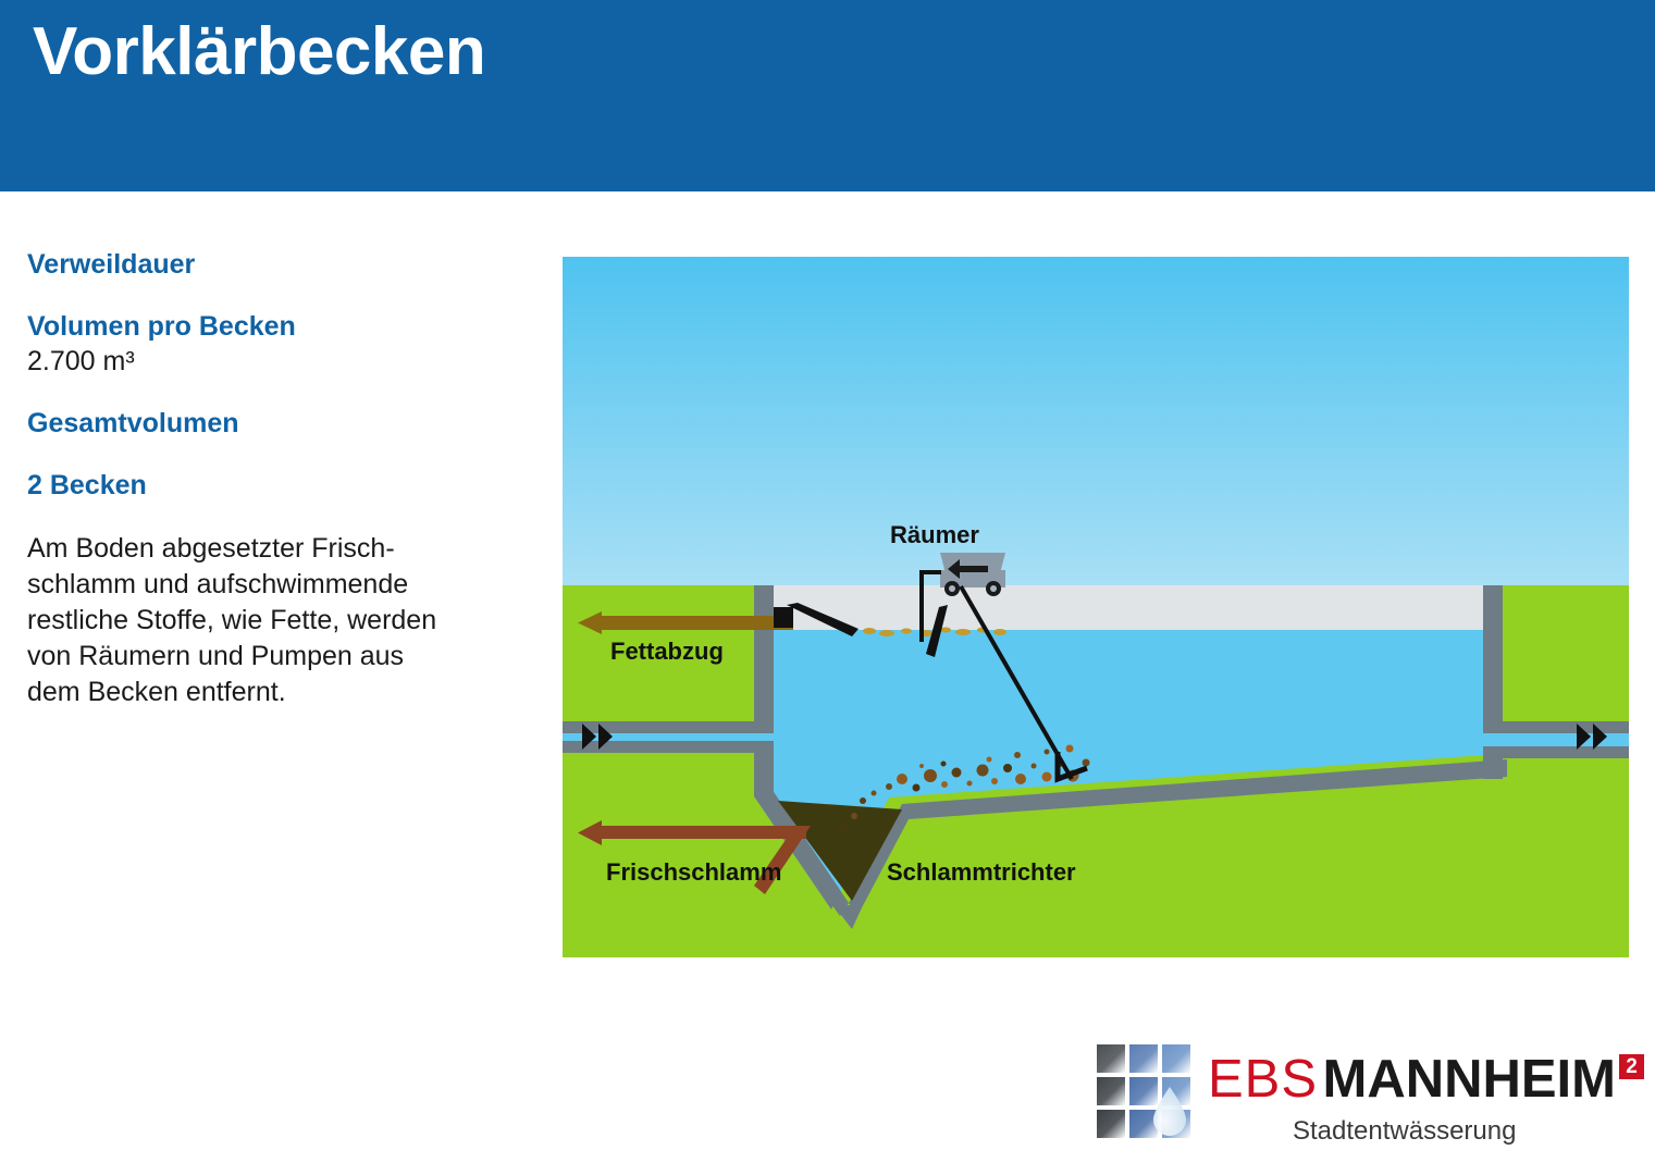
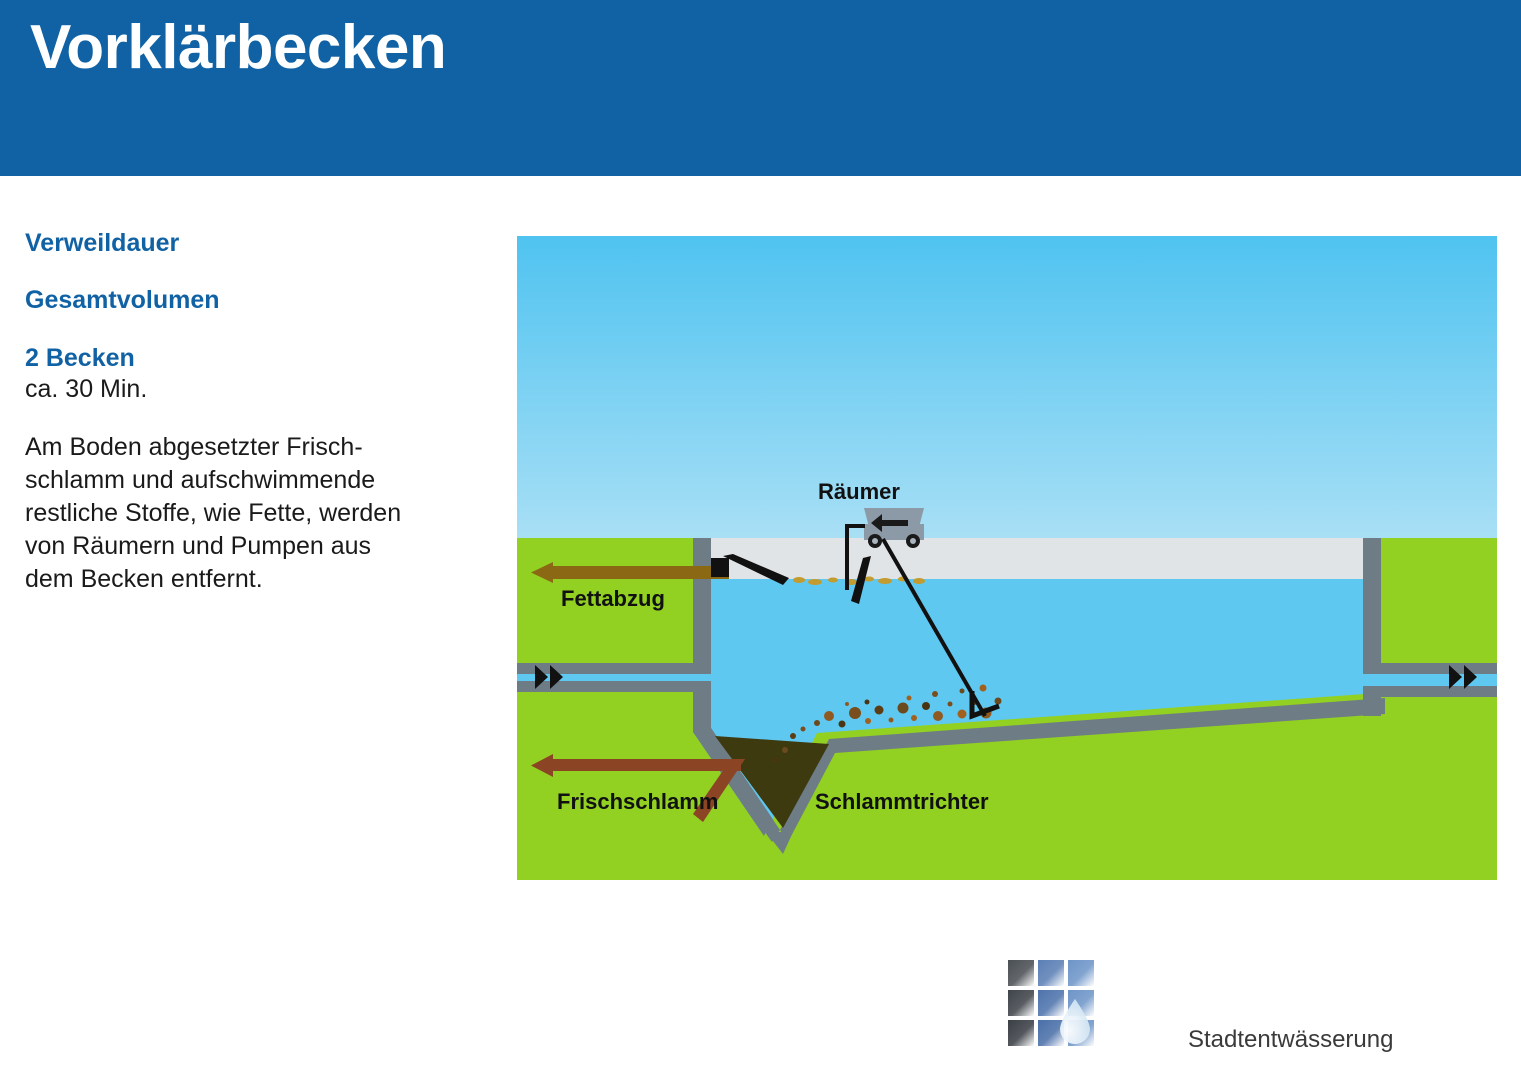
  Vorklärbecken
  Verweildauer
- Volumen pro Becken
- 2.700 m³
  Gesamtvolumen
  2 Becken
+ ca. 30 Min.
  Am Boden abgesetzter Frisch-
  schlamm und aufschwimmende
  restliche Stoffe, wie Fette, werden
  von Räumern und Pumpen aus
  dem Becken entfernt.
  Fettabzug
  Räumer
  Frischschlamm
  Schlammtrichter
- EBS MANNHEIM 2
  Stadtentwässerung
